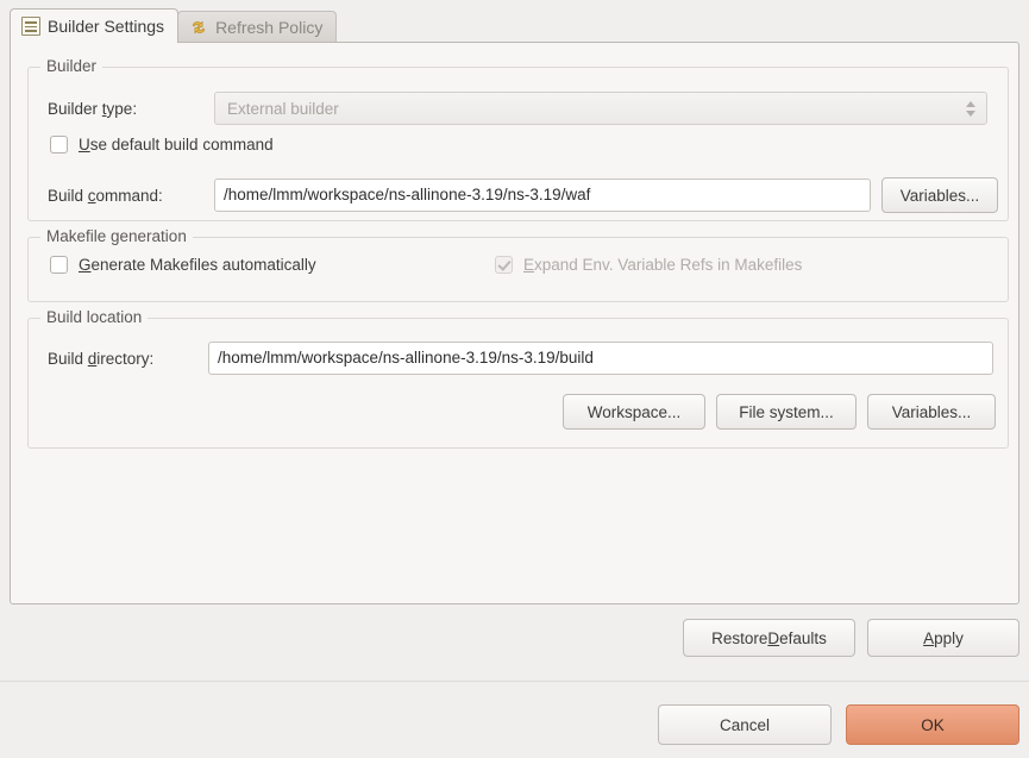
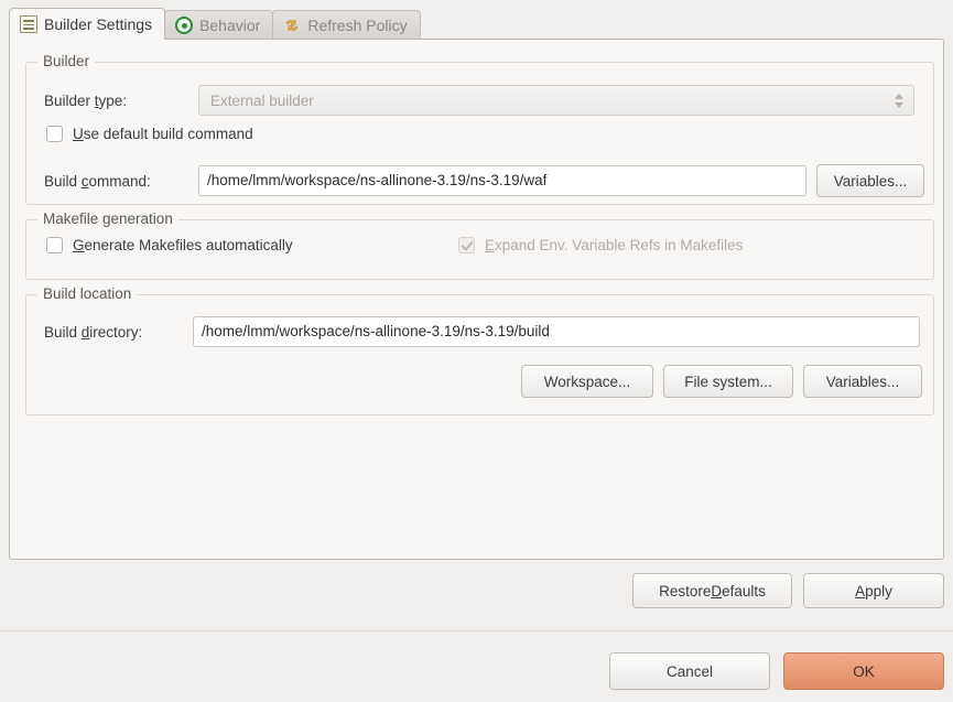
  Builder Settings
+ Behavior
  Refresh Policy
  Builder
  Builder type:
  External builder
  Use default build command
  Build command:
  /home/lmm/workspace/ns-allinone-3.19/ns-3.19/waf
  Variables...
  Makefile generation
  Generate Makefiles automatically
  Expand Env. Variable Refs in Makefiles
  Build location
  Build directory:
  /home/lmm/workspace/ns-allinone-3.19/ns-3.19/build
  Workspace...
  File system...
  Variables...
  Restore
  D
  efaults
  A
  pply
  Cancel
  OK
